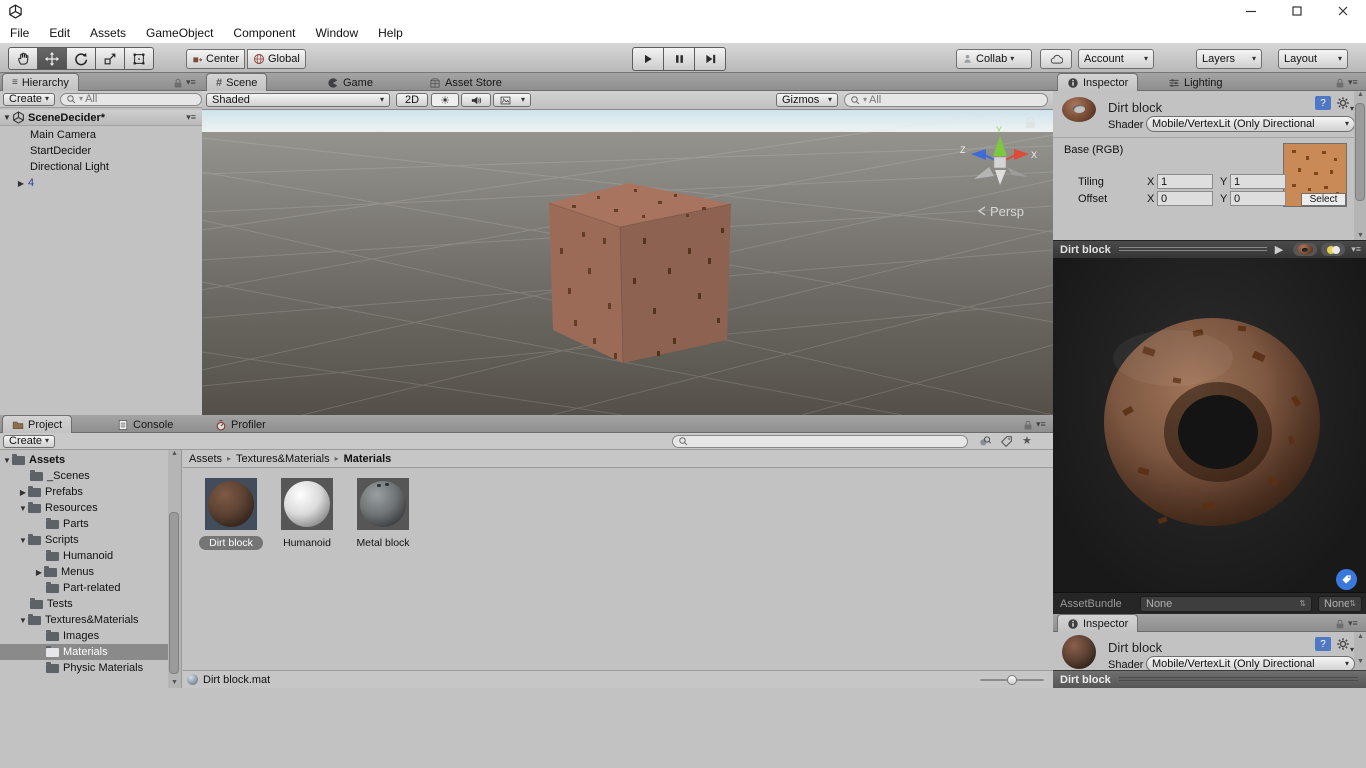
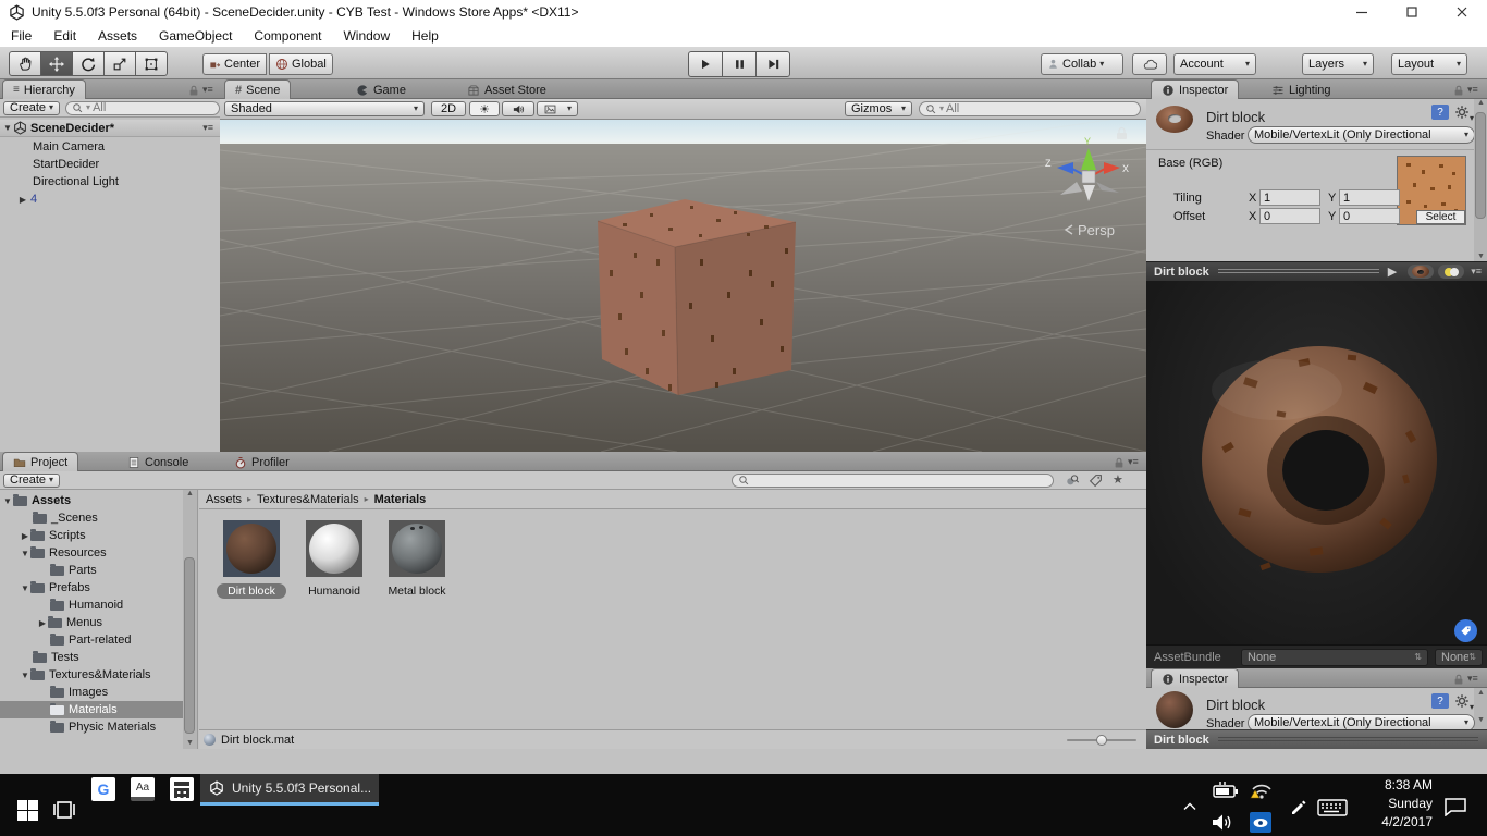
+ Unity 5.5.0f3 Personal (64bit) - SceneDecider.unity - CYB Test - Windows Store Apps* <DX11>
  File
  Edit
  Assets
  GameObject
  Component
  Window
  Help
  Center
  Global
  Collab
  ▾
  Account
  ▾
  Layers
  ▾
  Layout
  ▾
  ≡
  Hierarchy
  ▾≡
  Create
  ▾
  ▾
  All
  ▼
  SceneDecider*
  ▾≡
  Main Camera
  StartDecider
  Directional Light
  ▶
  4
  #
  Scene
  Game
  Asset Store
  Shaded
  ▾
  2D
  ☀
  ▾
  Gizmos
  ▾
  ▾
  All
  X
  Z
  Y
  Persp
  Project
  Console
  Profiler
  ▾≡
  Create
  ▾
  ★
  ▼
  Assets
  _Scenes
  ▶
- Prefabs
+ Scripts
  ▼
  Resources
  Parts
  ▼
- Scripts
+ Prefabs
  Humanoid
  ▶
  Menus
  Part-related
  Tests
  ▼
  Textures&Materials
  Images
  Materials
  Physic Materials
  Assets
  ▸
  Textures&Materials
  ▸
  Materials
  Dirt block
  Humanoid
  Metal block
  Dirt block.mat
  Inspector
  Lighting
  ▾≡
  Dirt block
  ?
  ▾
  Shader
  Mobile/VertexLit (Only Directional
  ▾
  Base (RGB)
  Select
  Tiling
  X
  1
  Y
  1
  Offset
  X
  0
  Y
  0
  Dirt block
  ▶
  ▾≡
  AssetBundle
  None
  ⇅
  None
  ⇅
  Inspector
  ▾≡
  Dirt block
  ?
  ▾
  Shader
  Mobile/VertexLit (Only Directional
  ▾
  Dirt block
+ G
+ Aa
+ Unity 5.5.0f3 Personal...
+ 8:38 AM
+ Sunday
+ 4/2/2017
